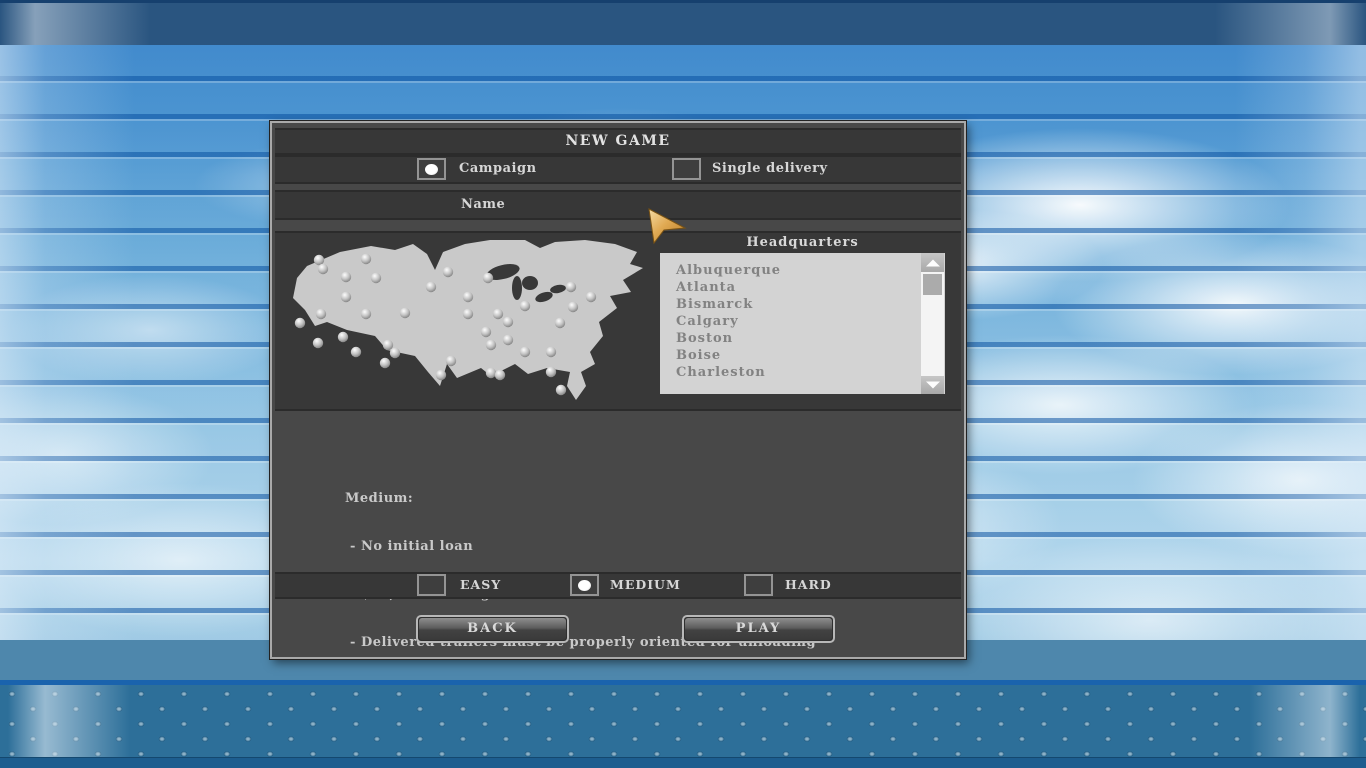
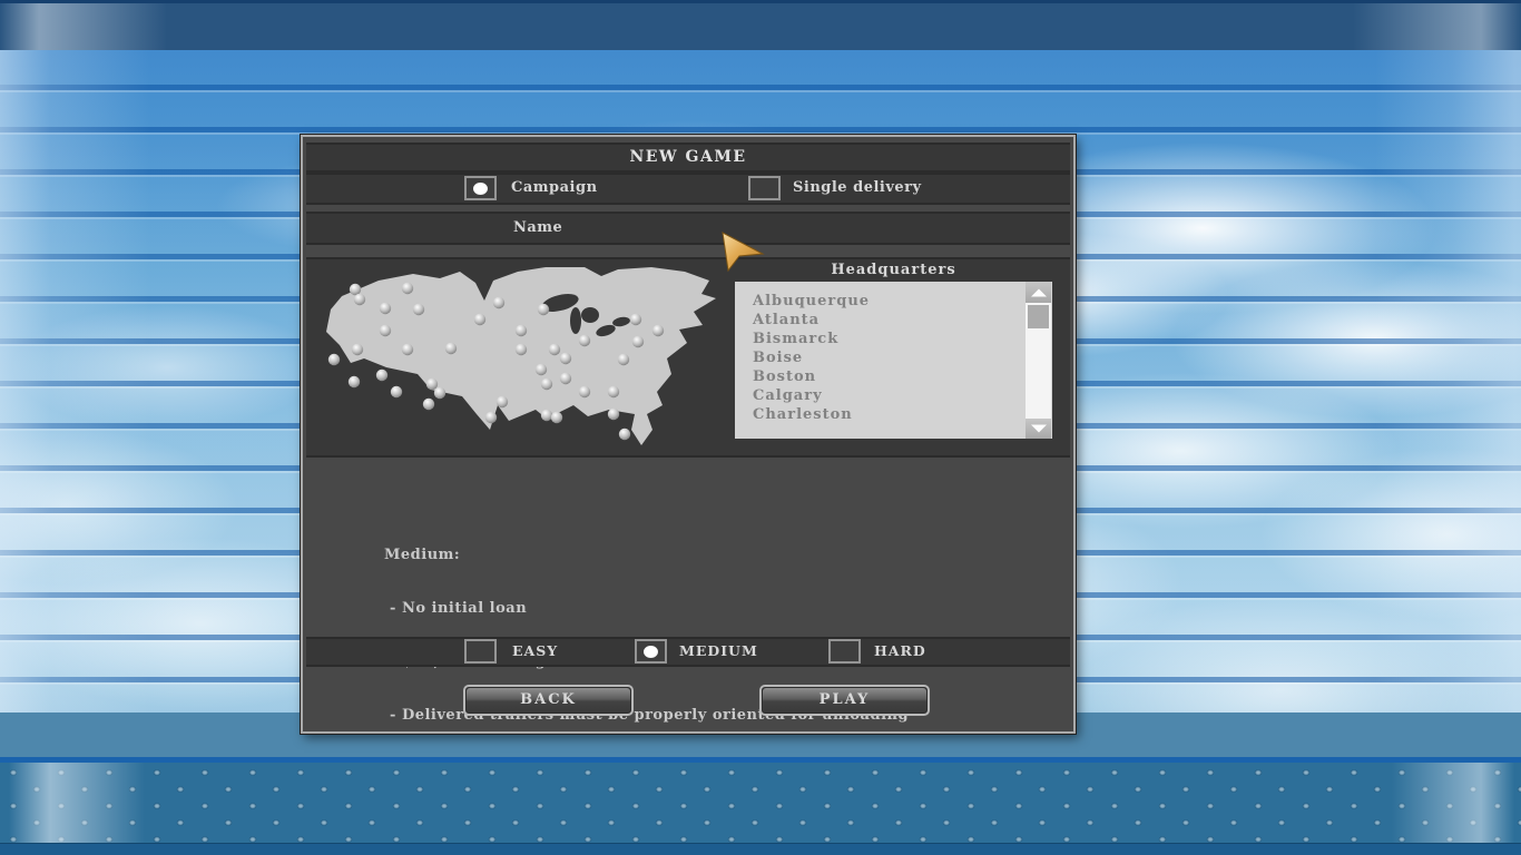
  NEW GAME
  Campaign
  Single delivery
  Name
  Headquarters
  Albuquerque
  Atlanta
  Bismarck
- Calgary
+ Boise
  Boston
- Boise
+ Calgary
  Charleston
  Medium:
  - No initial loan
  EASY
  MEDIUM
  HARD
  BACK
  PLAY
